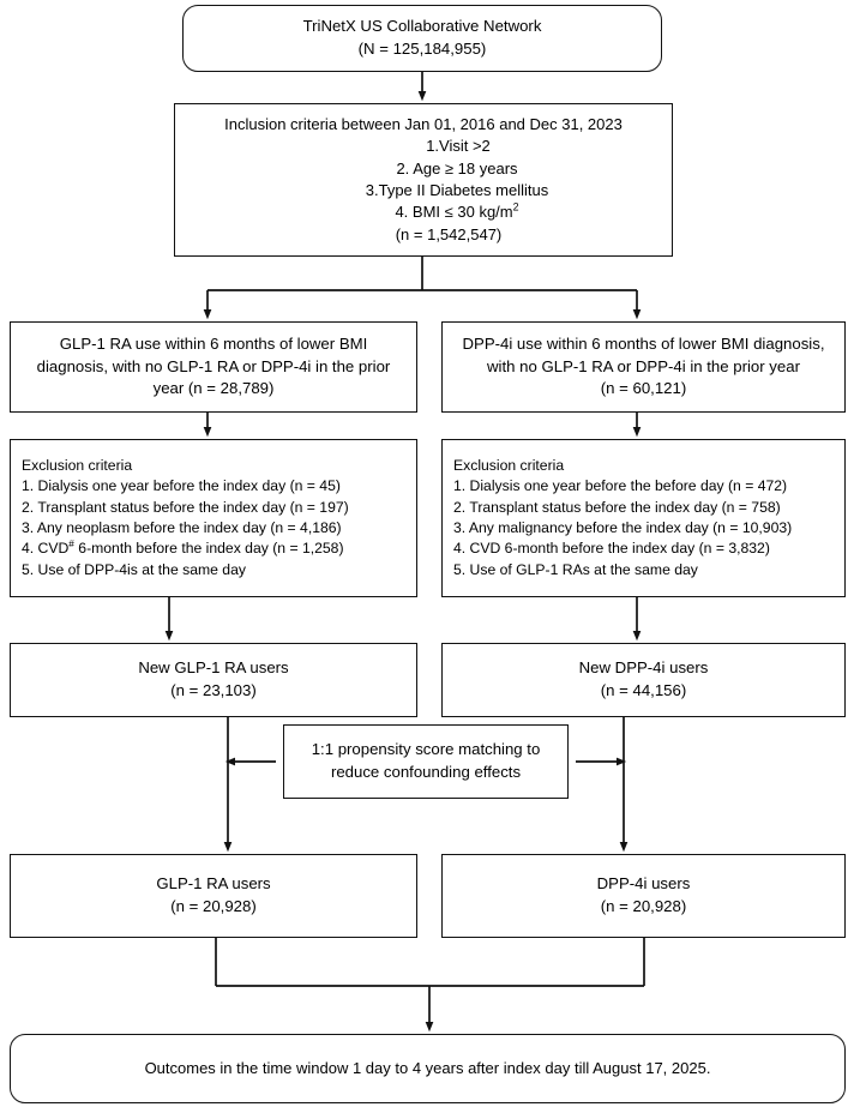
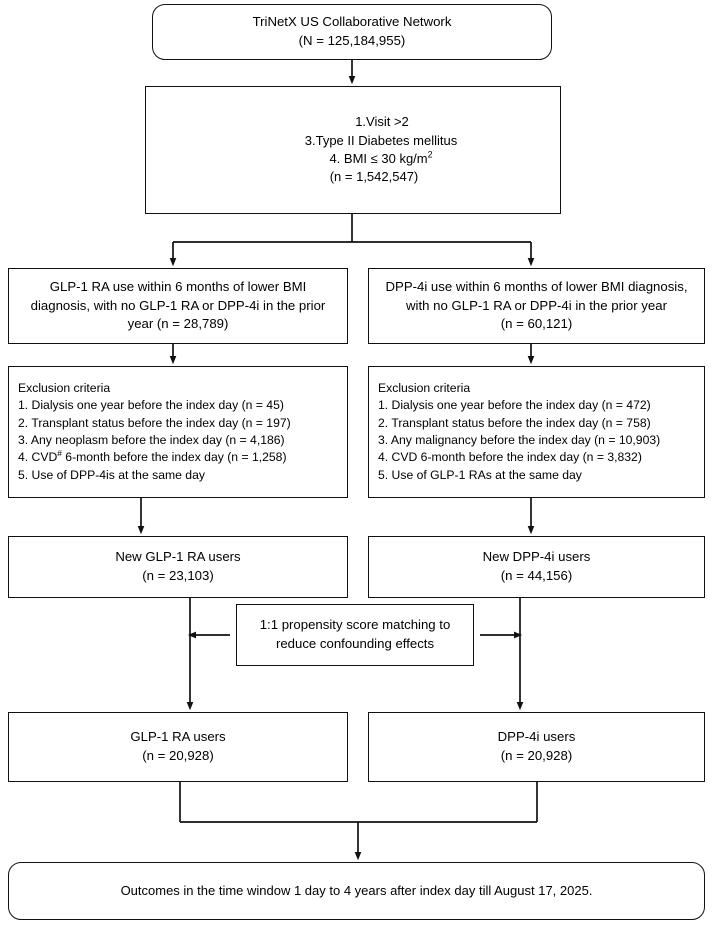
  TriNetX US Collaborative Network
  (N = 125,184,955)
- Inclusion criteria between Jan 01, 2016 and Dec 31, 2023
  1.Visit >2
- 2. Age ≥ 18 years
  3.Type II Diabetes mellitus
  4. BMI ≤ 30 kg/m2
  (n = 1,542,547)
  GLP-1 RA use within 6 months of lower BMI
  diagnosis, with no GLP-1 RA or DPP-4i in the prior
  year (n = 28,789)
  DPP-4i use within 6 months of lower BMI diagnosis,
  with no GLP-1 RA or DPP-4i in the prior year
  (n = 60,121)
  Exclusion criteria
  1. Dialysis one year before the index day (n = 45)
  2. Transplant status before the index day (n = 197)
  3. Any neoplasm before the index day (n = 4,186)
  4. CVD# 6-month before the index day (n = 1,258)
  5. Use of DPP-4is at the same day
  Exclusion criteria
- 1. Dialysis one year before the before day (n = 472)
+ 1. Dialysis one year before the index day (n = 472)
  2. Transplant status before the index day (n = 758)
  3. Any malignancy before the index day (n = 10,903)
  4. CVD 6-month before the index day (n = 3,832)
  5. Use of GLP-1 RAs at the same day
  New GLP-1 RA users
  (n = 23,103)
  New DPP-4i users
  (n = 44,156)
  1:1 propensity score matching to
  reduce confounding effects
  GLP-1 RA users
  (n = 20,928)
  DPP-4i users
  (n = 20,928)
  Outcomes in the time window 1 day to 4 years after index day till August 17, 2025.
